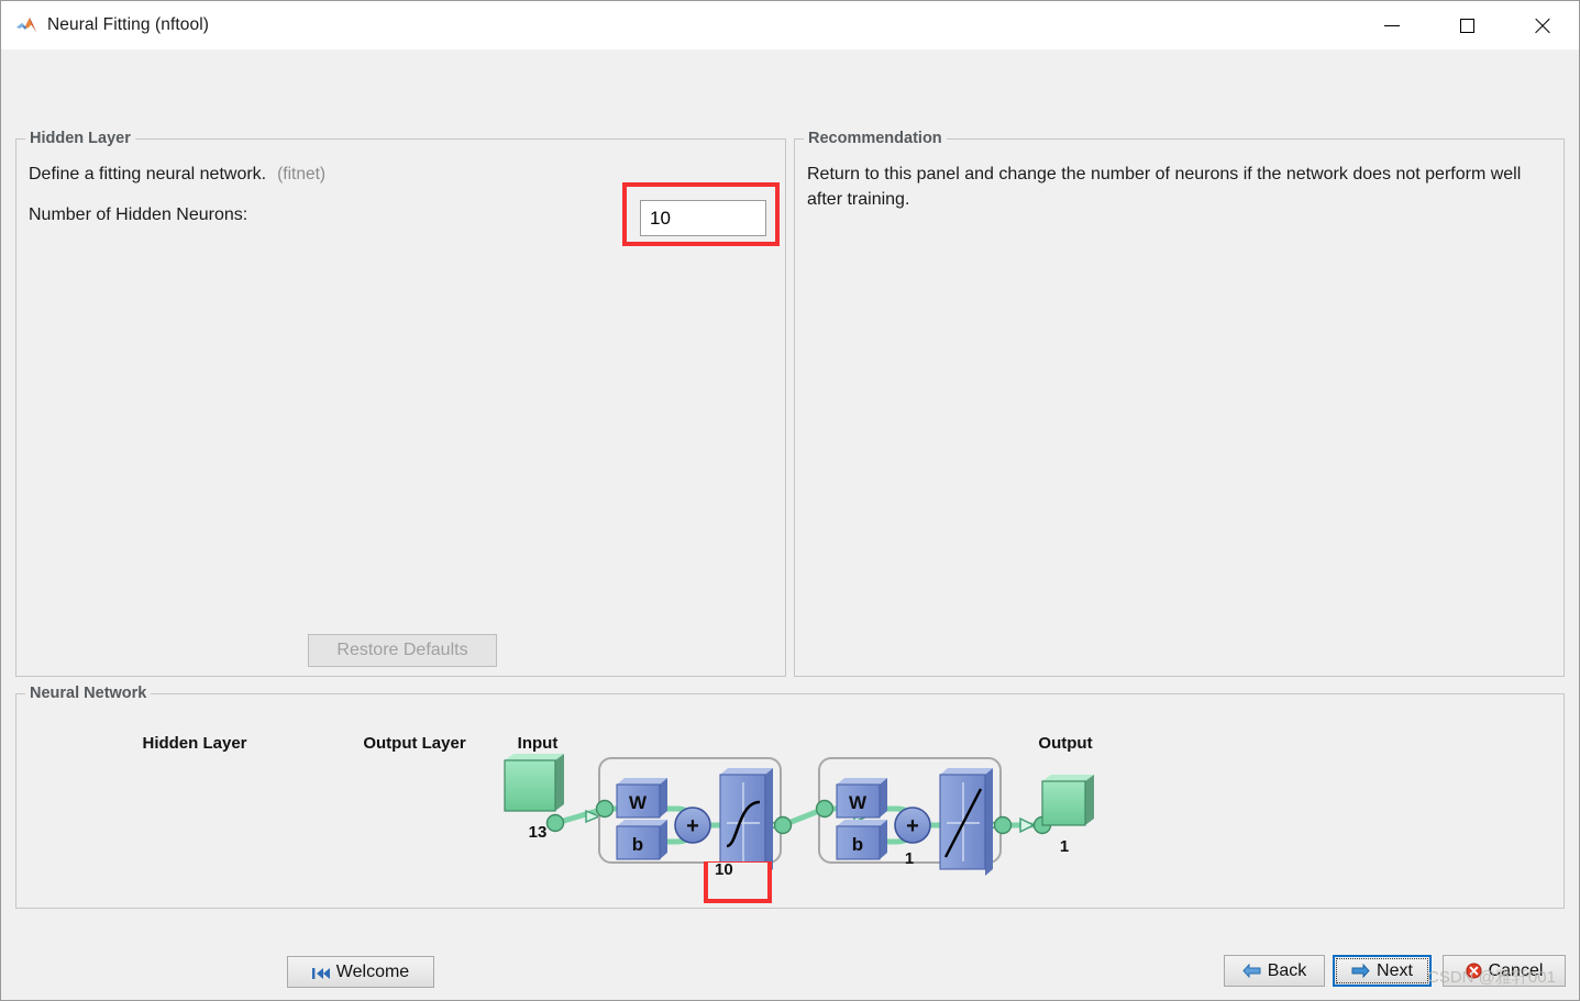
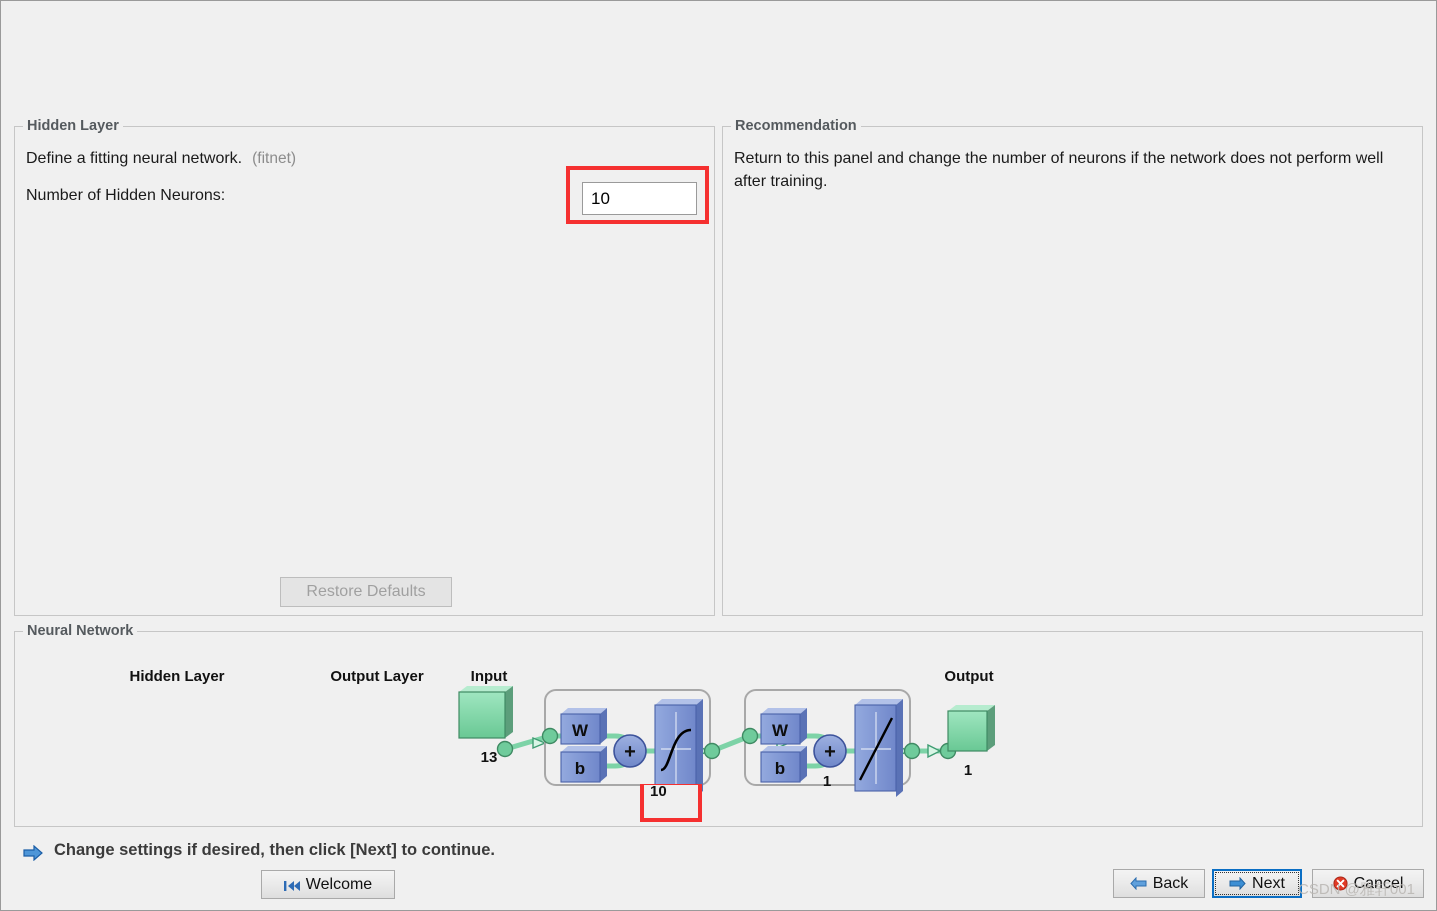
- Neural Fitting (nftool)
  Hidden Layer
  Define a fitting neural network. (fitnet)
  Number of Hidden Neurons:
  10
  Restore Defaults
  Recommendation
  Return to this panel and change the number of neurons if the network does not perform well after training.
  Neural Network
  Hidden Layer
  Output Layer
  Input
  Output
  13
  W
  b
  +
  W
  b
  +
  1
  1
  10
+ Change settings if desired, then click [Next] to continue.
  Welcome
  Back
  Next
  Cancel
  CSDN @雅轩001
